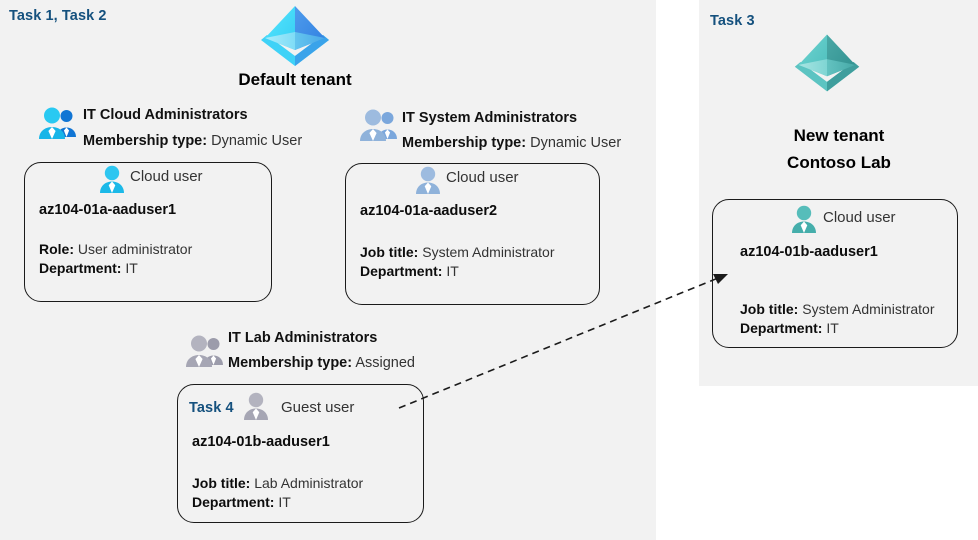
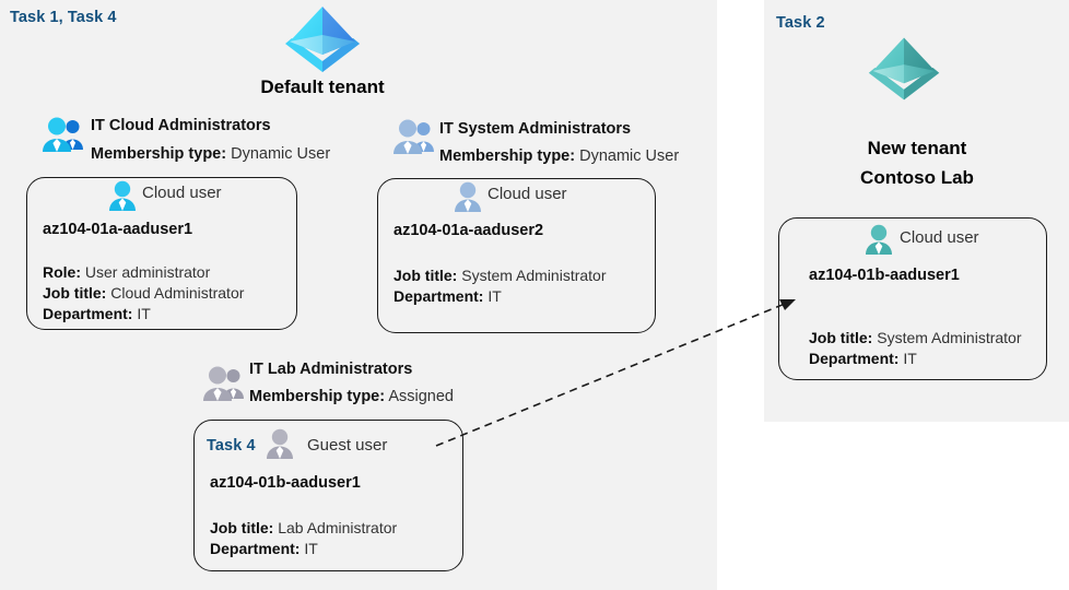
- Task 1, Task 2
+ Task 1, Task 4
  Default tenant
  IT Cloud Administrators
  Membership type: Dynamic User
  Cloud user
  az104-01a-aaduser1
  Role: User administrator
+ Job title: Cloud Administrator
  Department: IT
  IT System Administrators
  Membership type: Dynamic User
  Cloud user
  az104-01a-aaduser2
  Job title: System Administrator
  Department: IT
  IT Lab Administrators
  Membership type: Assigned
  Task 4
  Guest user
  az104-01b-aaduser1
  Job title: Lab Administrator
  Department: IT
- Task 3
+ Task 2
  New tenant
  Contoso Lab
  Cloud user
  az104-01b-aaduser1
  Job title: System Administrator
  Department: IT
